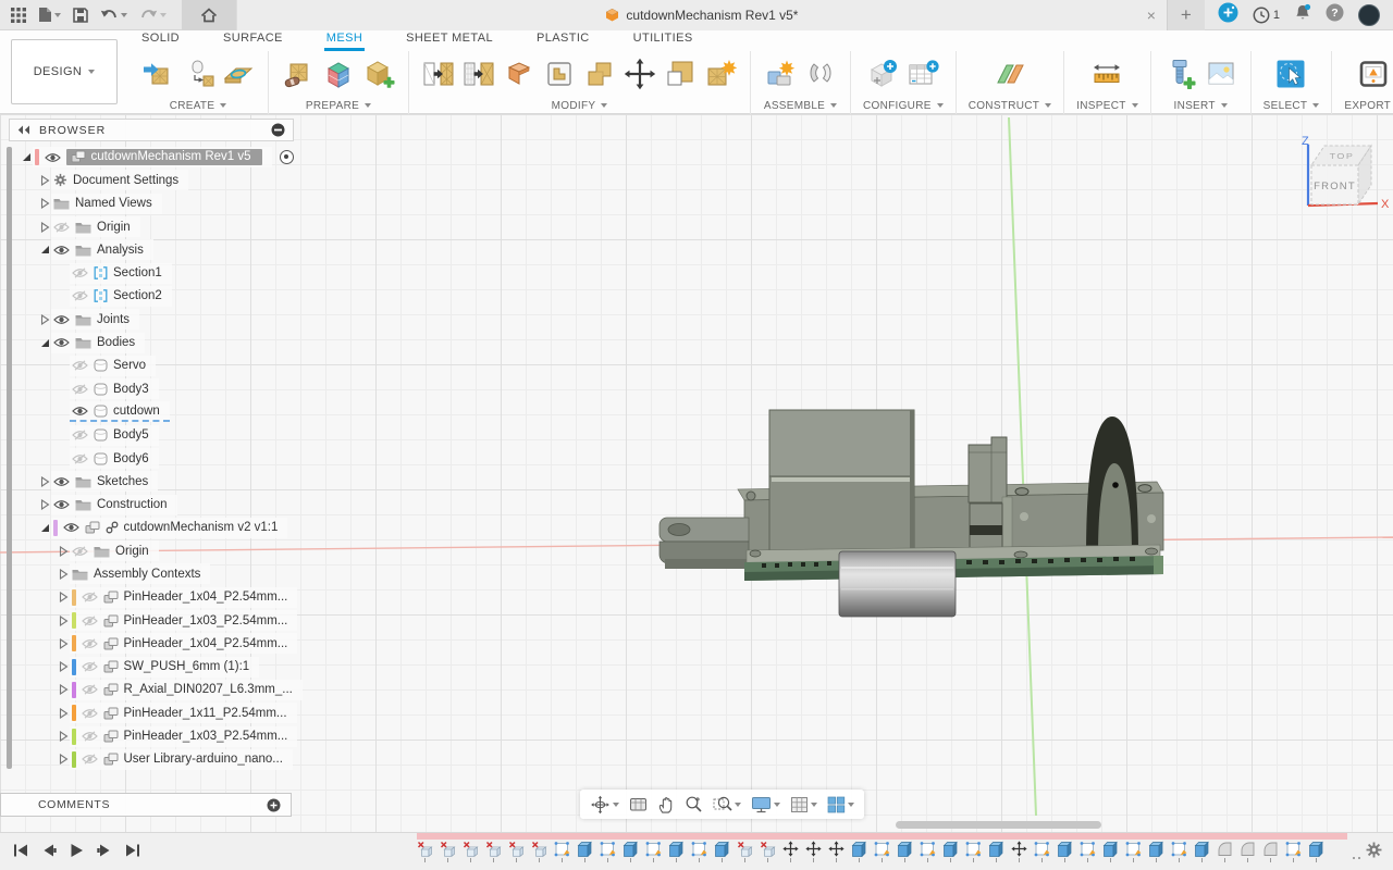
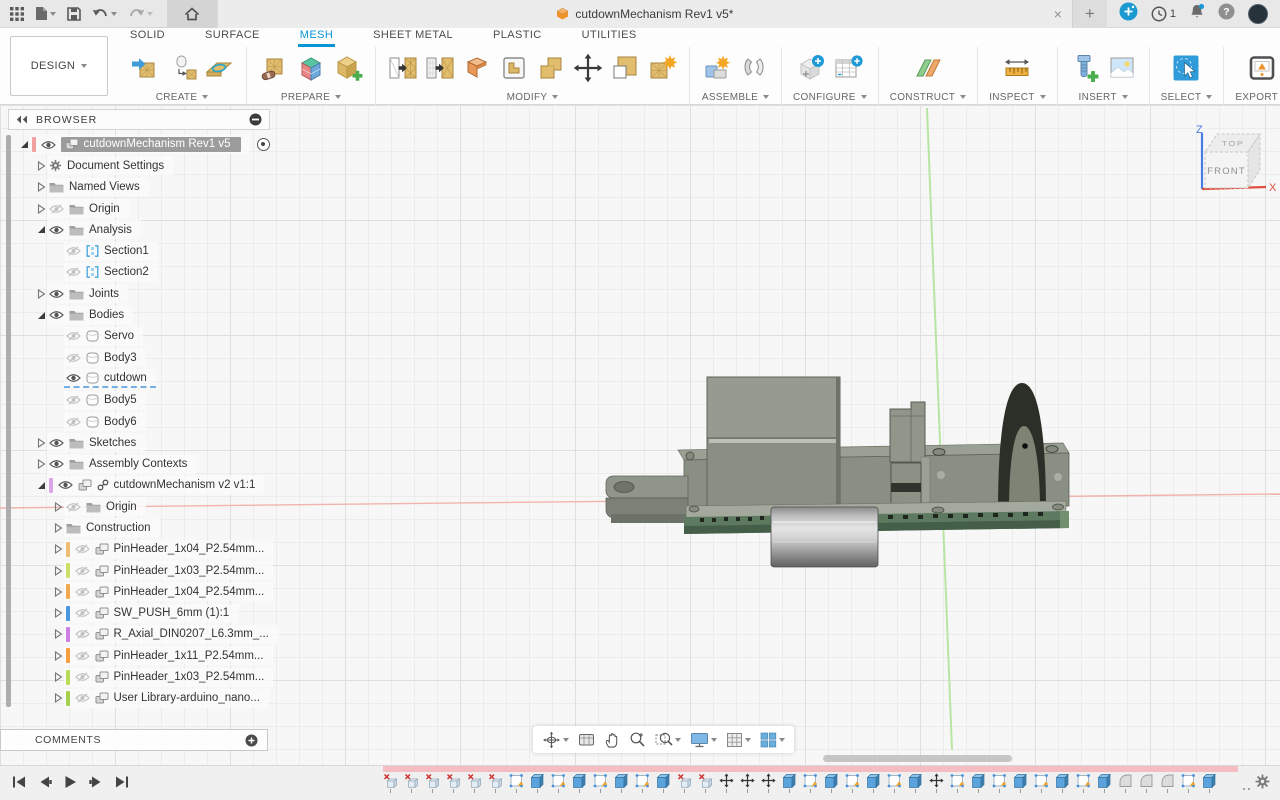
  cutdownMechanism Rev1 v5*
  ×
  +
  1
  ?
  DESIGN
  SOLID
  SURFACE
  MESH
  SHEET METAL
  PLASTIC
  UTILITIES
  CREATE
  PREPARE
  MODIFY
  ASSEMBLE
  CONFIGURE
  CONSTRUCT
  INSPECT
  INSERT
  SELECT
  EXPORT
  TOP
  FRONT
  Z
  X
  BROWSER
  cutdownMechanism Rev1 v5
  Document Settings
  Named Views
  Origin
  Analysis
  Section1
  Section2
  Joints
  Bodies
  Servo
  Body3
  cutdown
  Body5
  Body6
  Sketches
- Construction
+ Assembly Contexts
  cutdownMechanism v2 v1:1
  Origin
- Assembly Contexts
+ Construction
  PinHeader_1x04_P2.54mm...
  PinHeader_1x03_P2.54mm...
  PinHeader_1x04_P2.54mm...
  SW_PUSH_6mm (1):1
  R_Axial_DIN0207_L6.3mm_...
  PinHeader_1x11_P2.54mm...
  PinHeader_1x03_P2.54mm...
  User Library-arduino_nano...
  COMMENTS
